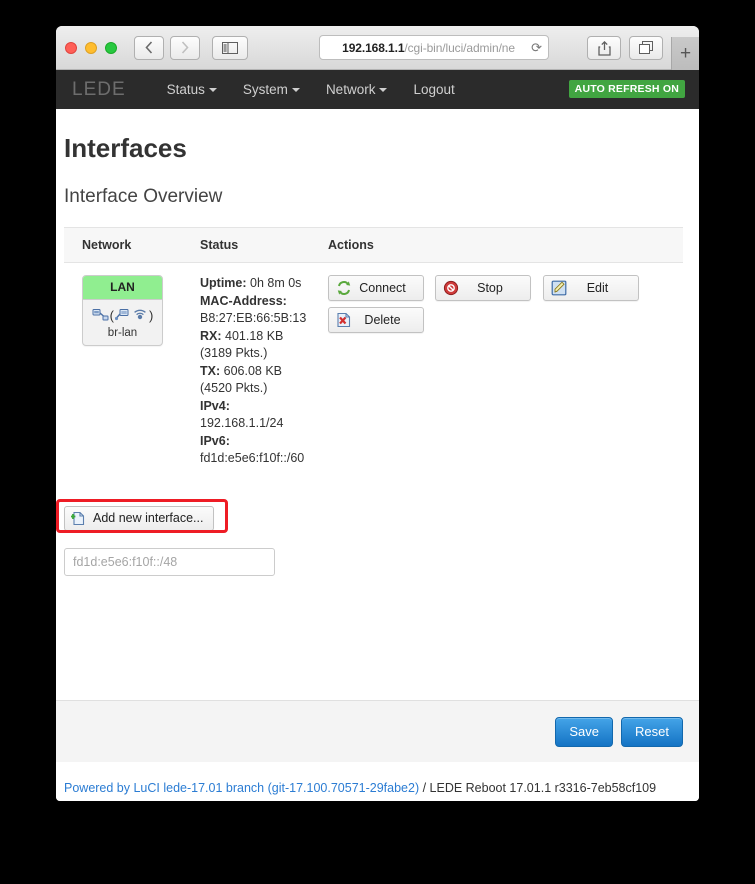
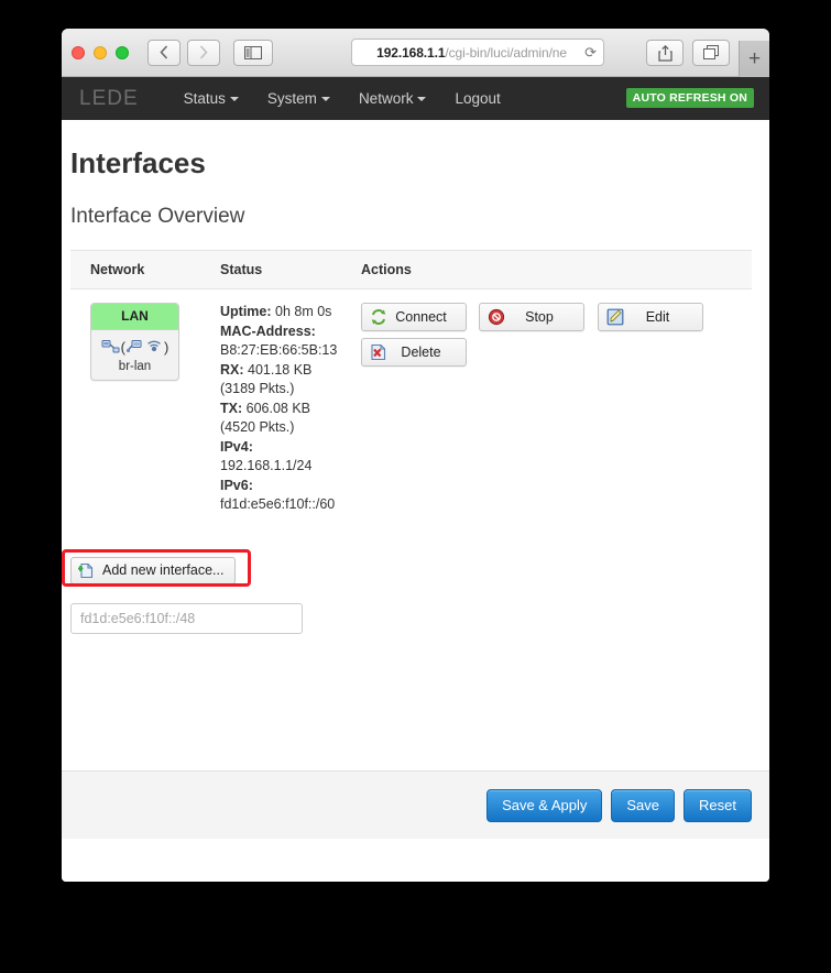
  192.168.1.1/cgi-bin/luci/admin/ne
  ⟳
  +
  LEDE
  Status
  System
  Network
  Logout
  AUTO REFRESH ON
  Interfaces
  Interface Overview
  Network	Status	Actions
  LAN ( ) br-lan	Uptime: 0h 8m 0s MAC-Address: B8:27:EB:66:5B:13 RX: 401.18 KB (3189 Pkts.) TX: 606.08 KB (4520 Pkts.) IPv4: 192.168.1.1/24 IPv6: fd1d:e5e6:f10f::/60	Connect Stop Edit Delete
  Add new interface...
  fd1d:e5e6:f10f::/48
+ Save & Apply
  Save
  Reset
- Powered by LuCI lede-17.01 branch (git-17.100.70571-29fabe2) / LEDE Reboot 17.01.1 r3316-7eb58cf109
